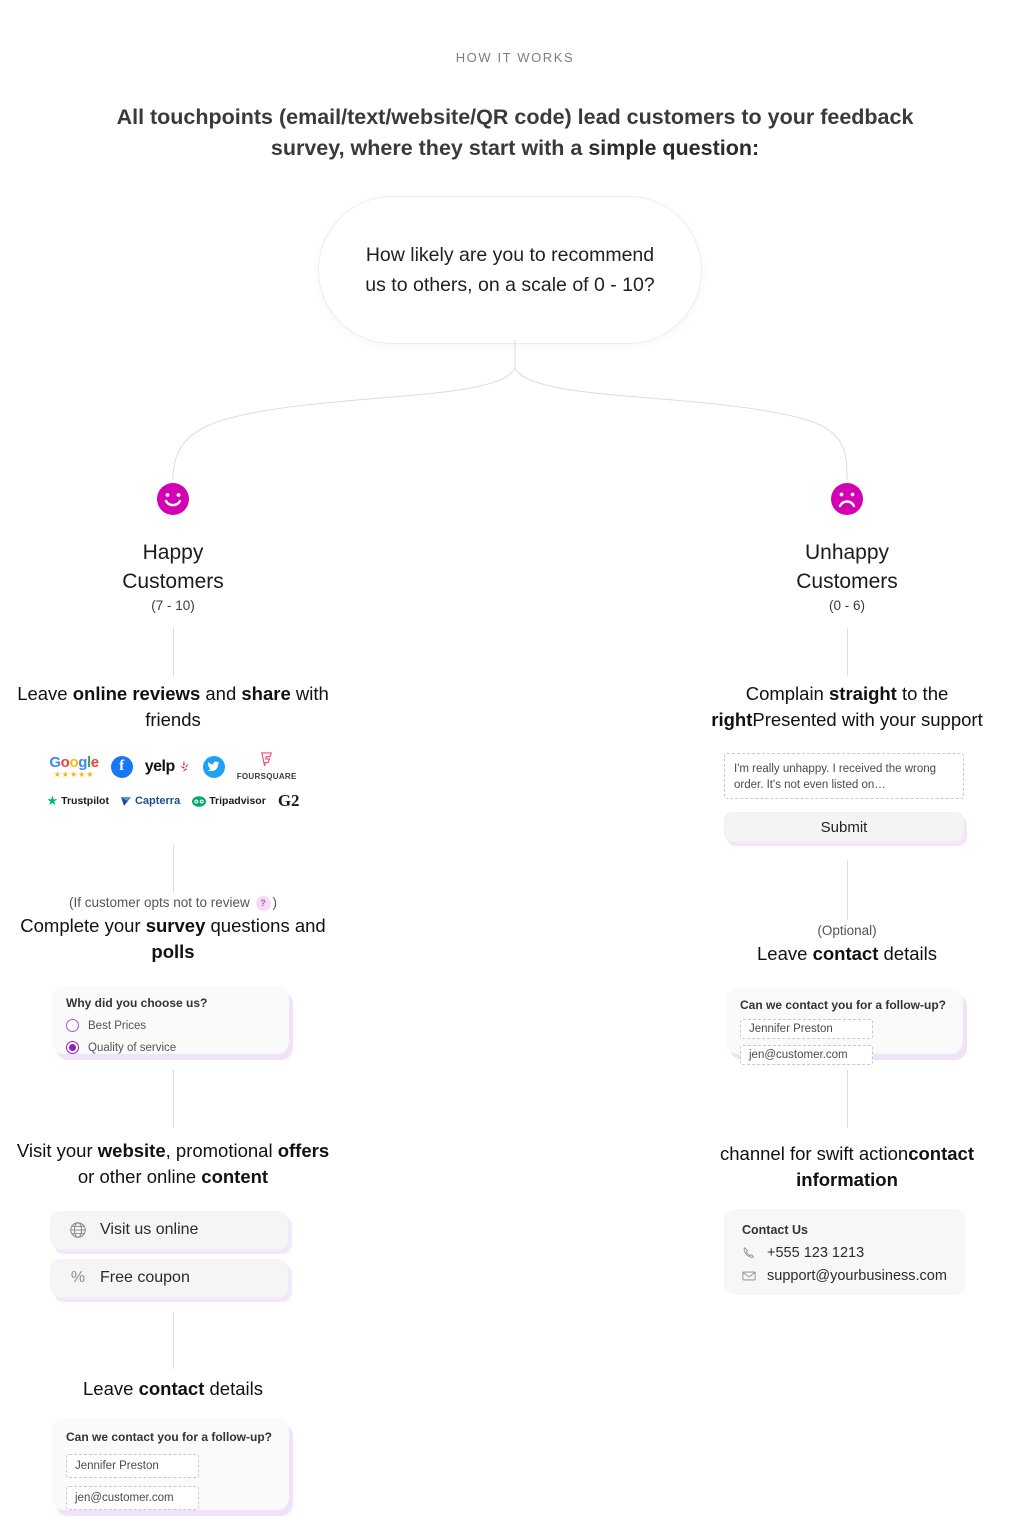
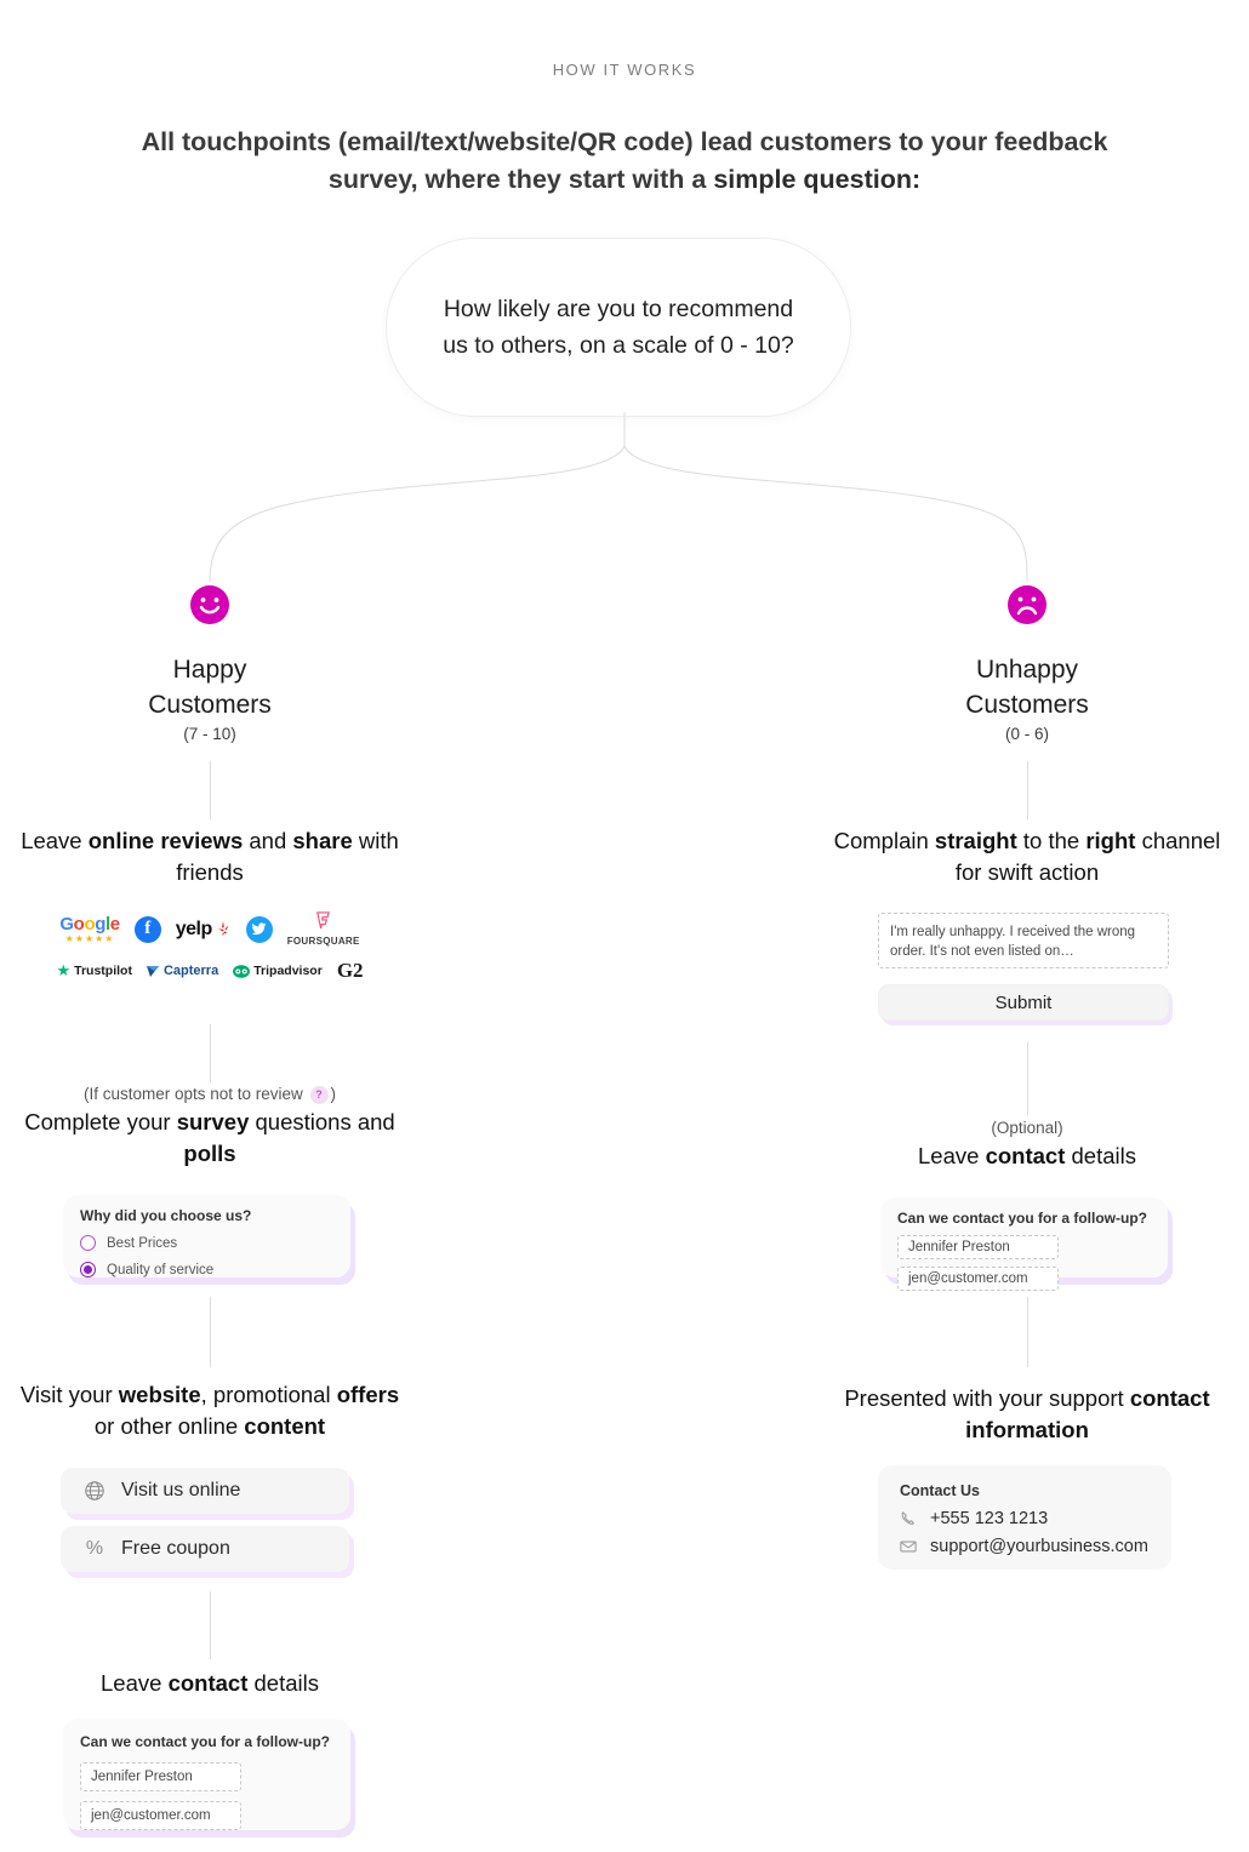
  HOW IT WORKS
  All touchpoints (email/text/website/QR code) lead customers to your feedback survey, where they start with a simple question:
  How likely are you to recommend us to others, on a scale of 0 - 10?
  Happy
  Customers
  (7 - 10)
  Leave online reviews and share with friends
  Google
  ★★★★★
  f
  yelp
  FOURSQUARE
  ★
  Trustpilot
  Capterra
  Tripadvisor
  G2
  (If customer opts not to review ? )
  Complete your survey questions and polls
  Why did you choose us?
  Best Prices
  Quality of service
  Visit your website, promotional offers or other online content
  Visit us online
  %
  Free coupon
  Leave contact details
  Can we contact you for a follow-up?
  Jennifer Preston
  jen@customer.com
  Unhappy
  Customers
  (0 - 6)
- Complain straight to the rightPresented with your support
+ Complain straight to the right channel for swift action
  I'm really unhappy. I received the wrong order. It's not even listed on…
  Submit
  (Optional)
  Leave contact details
  Can we contact you for a follow-up?
  Jennifer Preston
  jen@customer.com
- channel for swift actioncontact information
+ Presented with your support contact information
  Contact Us
  +555 123 1213
  support@yourbusiness.com
